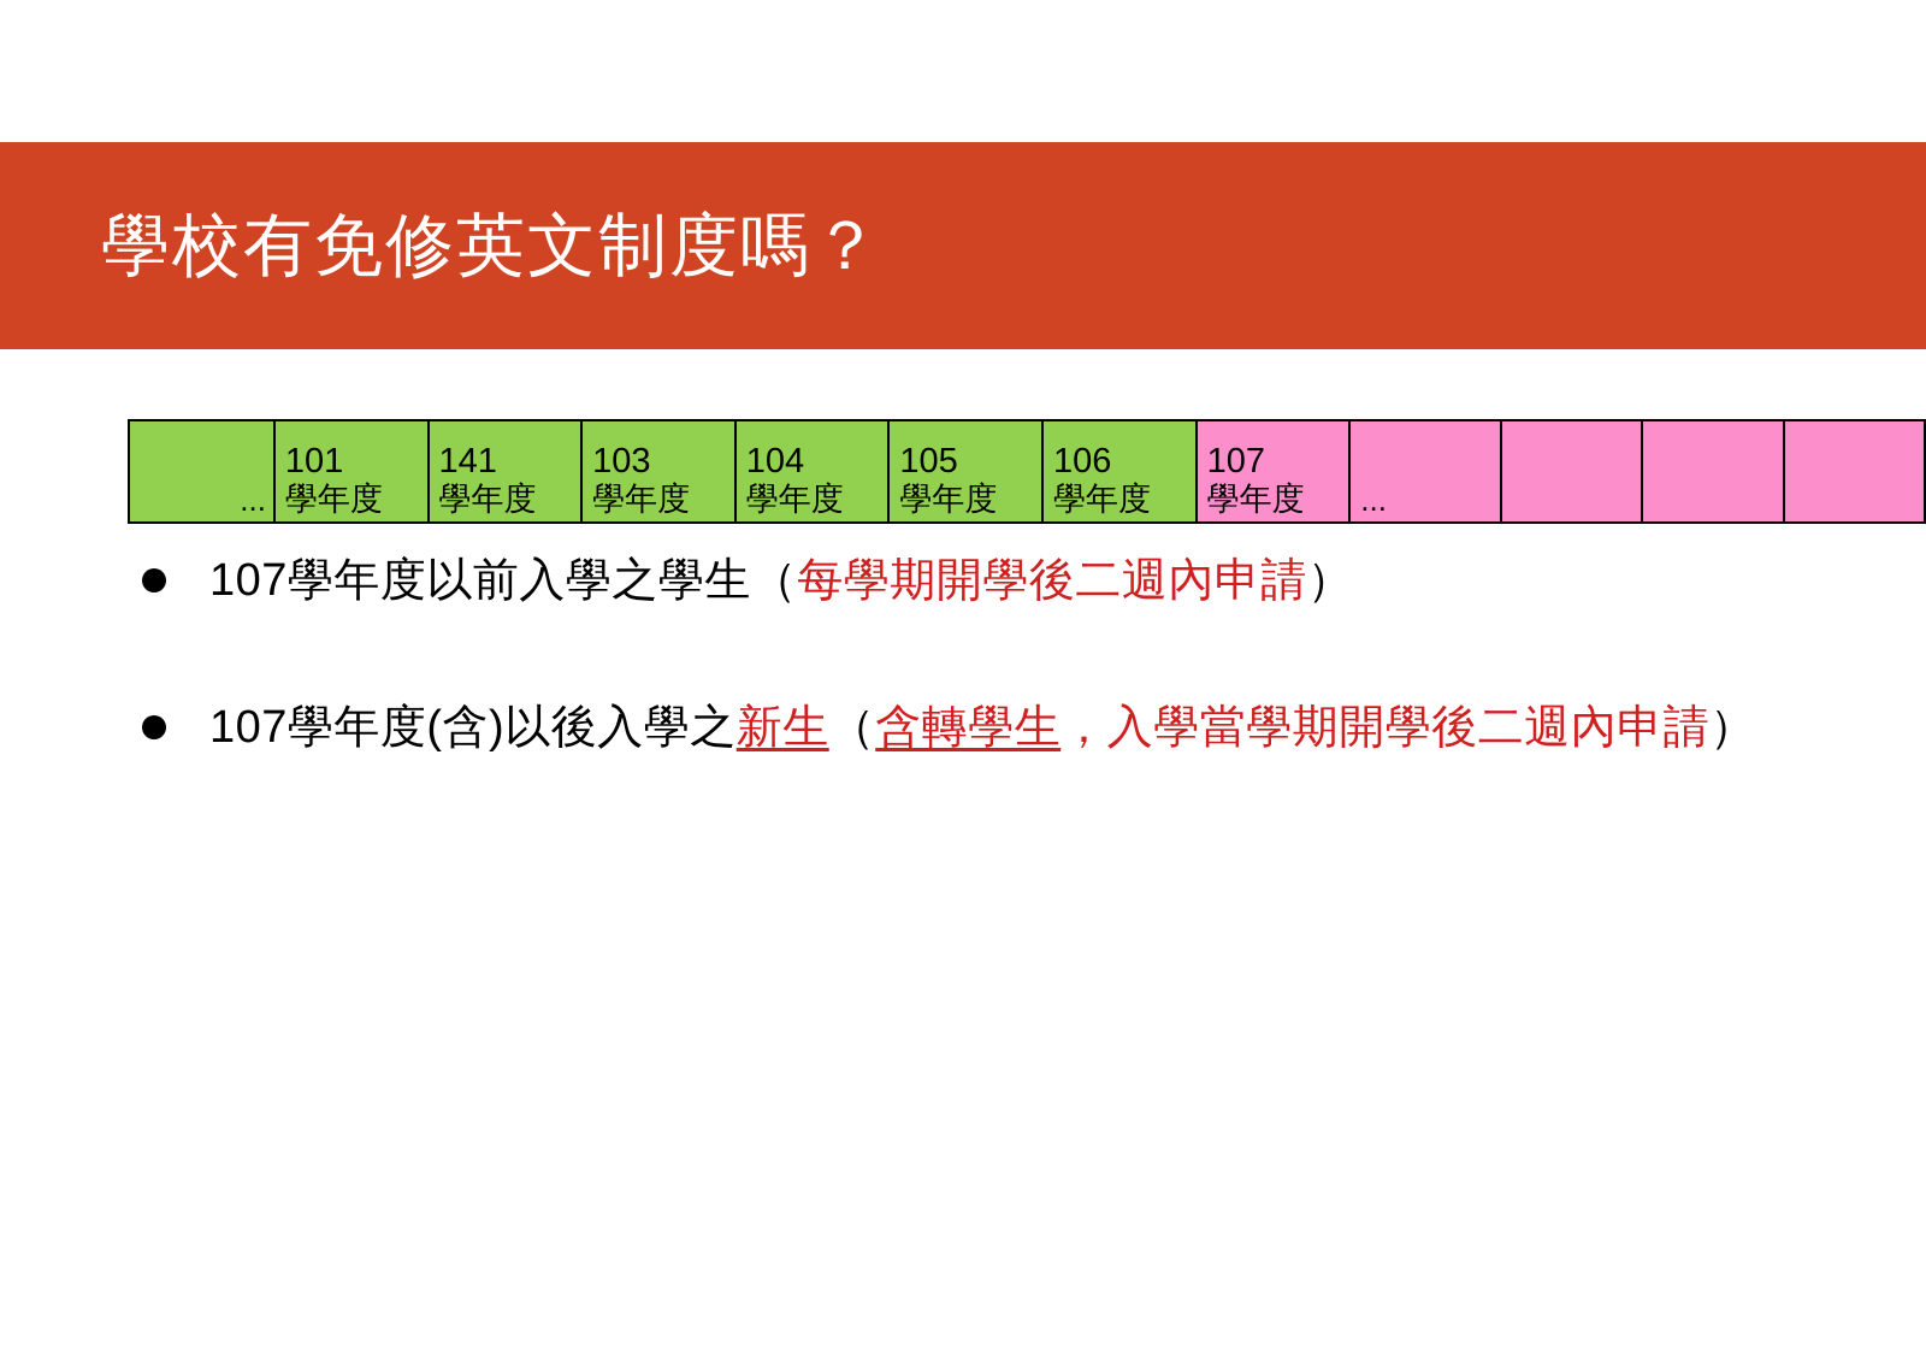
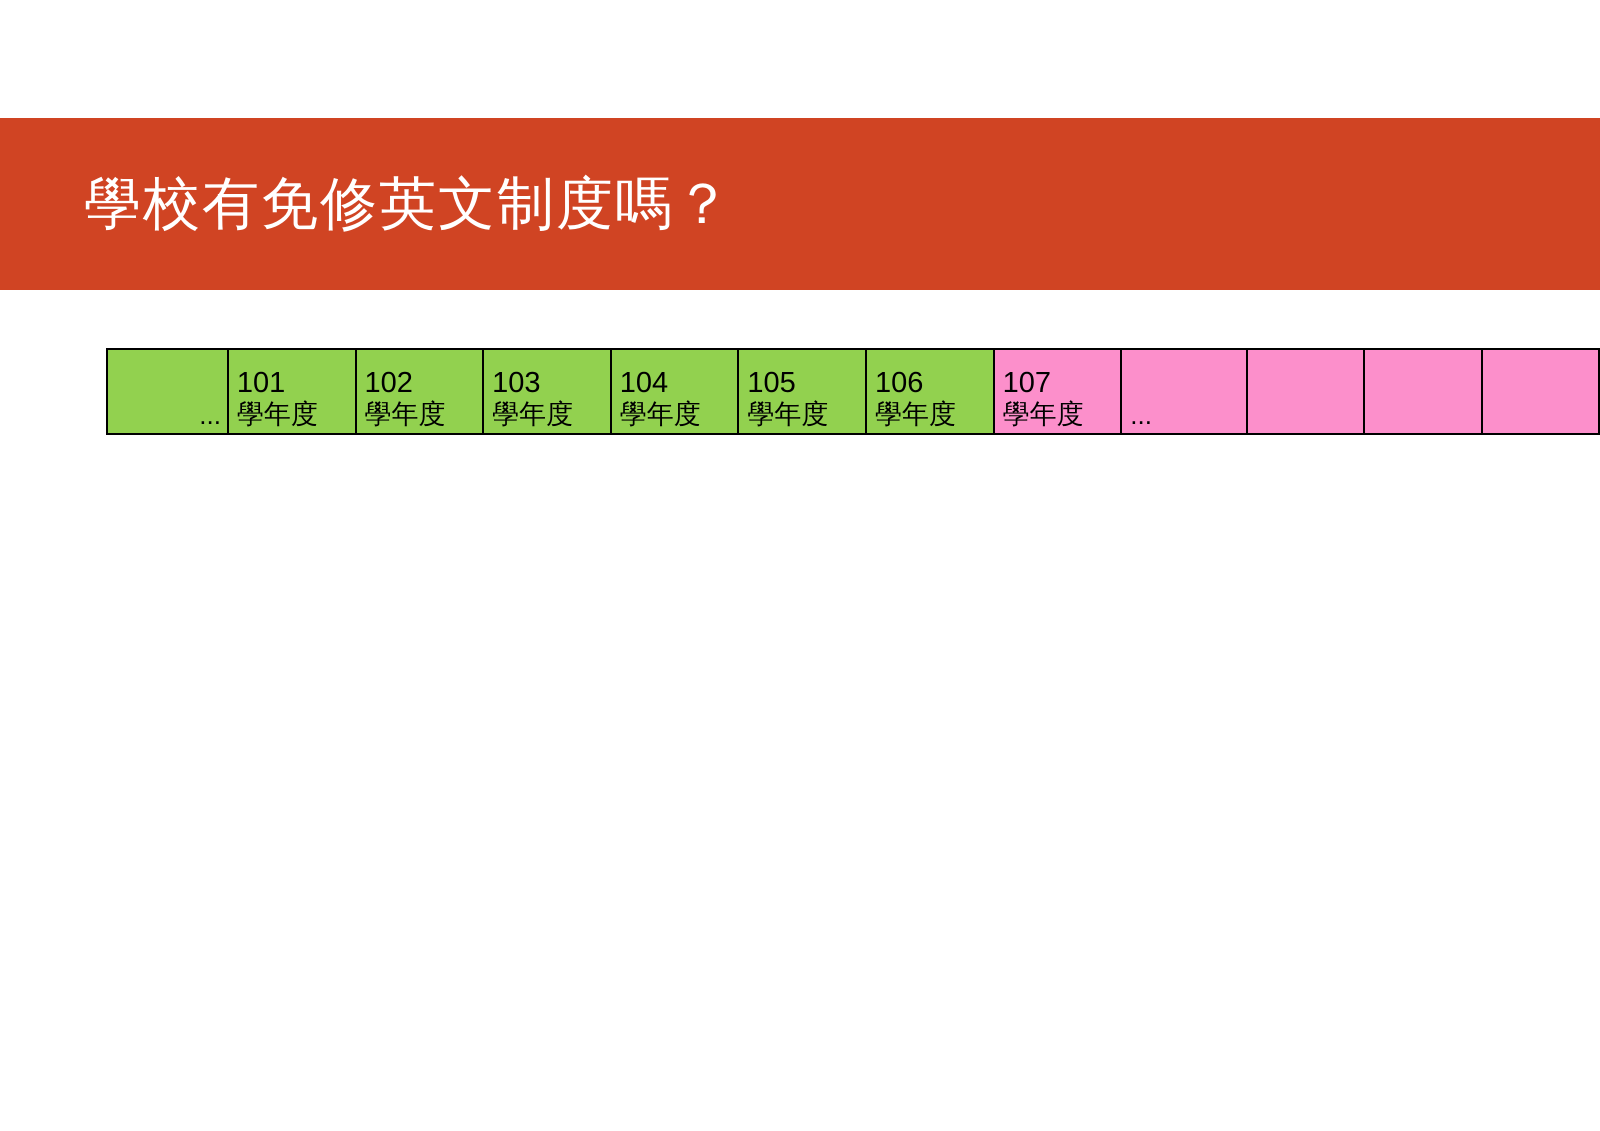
  學校有免修英文制度嗎？
- ...	101 學年度	141 學年度	103 學年度	104 學年度	105 學年度	106 學年度	107 學年度	...
+ ...	101 學年度	102 學年度	103 學年度	104 學年度	105 學年度	106 學年度	107 學年度	...
- 107學年度以前入學之學生（每學期開學後二週內申請）
- 107學年度(含)以後入學之新生（含轉學生，入學當學期開學後二週內申請）
